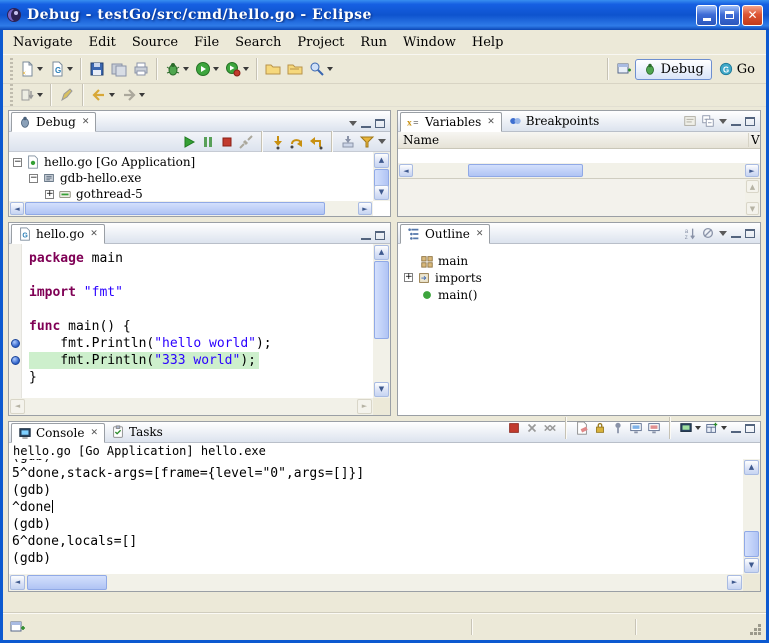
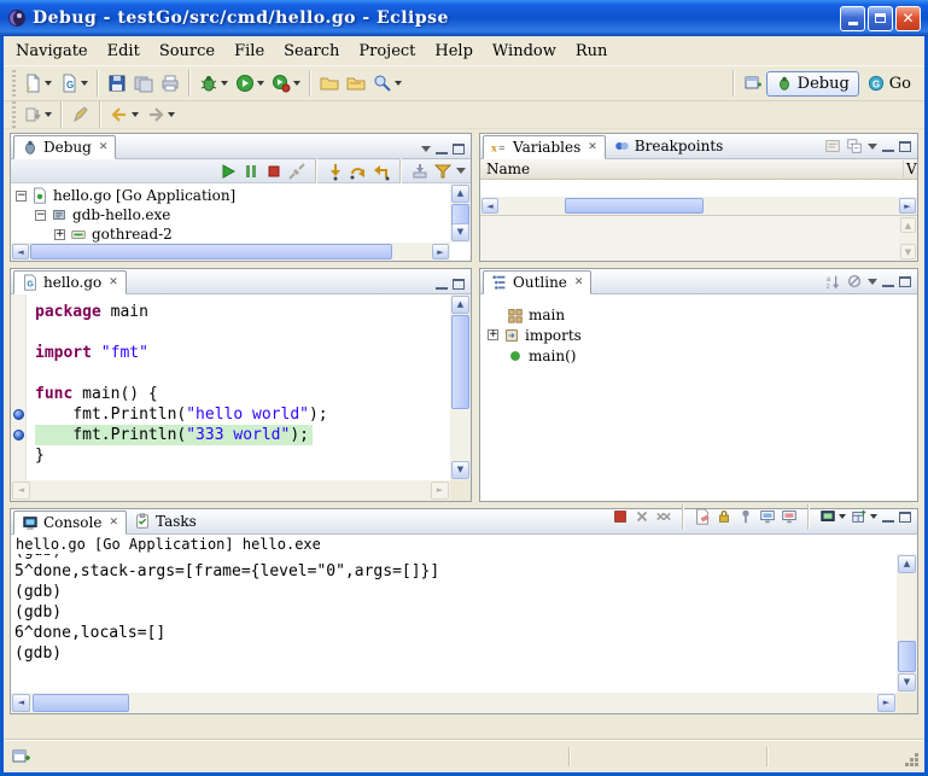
  Debug - testGo/src/cmd/hello.go - Eclipse
  ✕
  Navigate
  Edit
  Source
  File
  Search
  Project
- Run
+ Help
  Window
- Help
+ Run
  G
  Debug
  G
  Go
  Debug
  ✕
  −
  hello.go [Go Application]
  −
  gdb-hello.exe
  +
- gothread-5
+ gothread-2
  ▲
  ▼
  ◄
  ►
  x
  =
  Variables
  ✕
  Breakpoints
  Name
  V
  ◄
  ►
  ▲
  ▼
  hello.go
  ✕
  package main
  import "fmt"
  func main() {
  fmt.Println("hello world");
  fmt.Println("333 world");
  }
  ▲
  ▼
  ◄
  ►
  Outline
  ✕
  main
  +
  imports
  main()
  Console
  ✕
  Tasks
  hello.go [Go Application] hello.exe
  5^done,stack-args=[frame={level="0",args=[]}]
  (gdb)
- ^done
  (gdb)
  6^done,locals=[]
  (gdb)
  ▲
  ▼
  ◄
  ►
